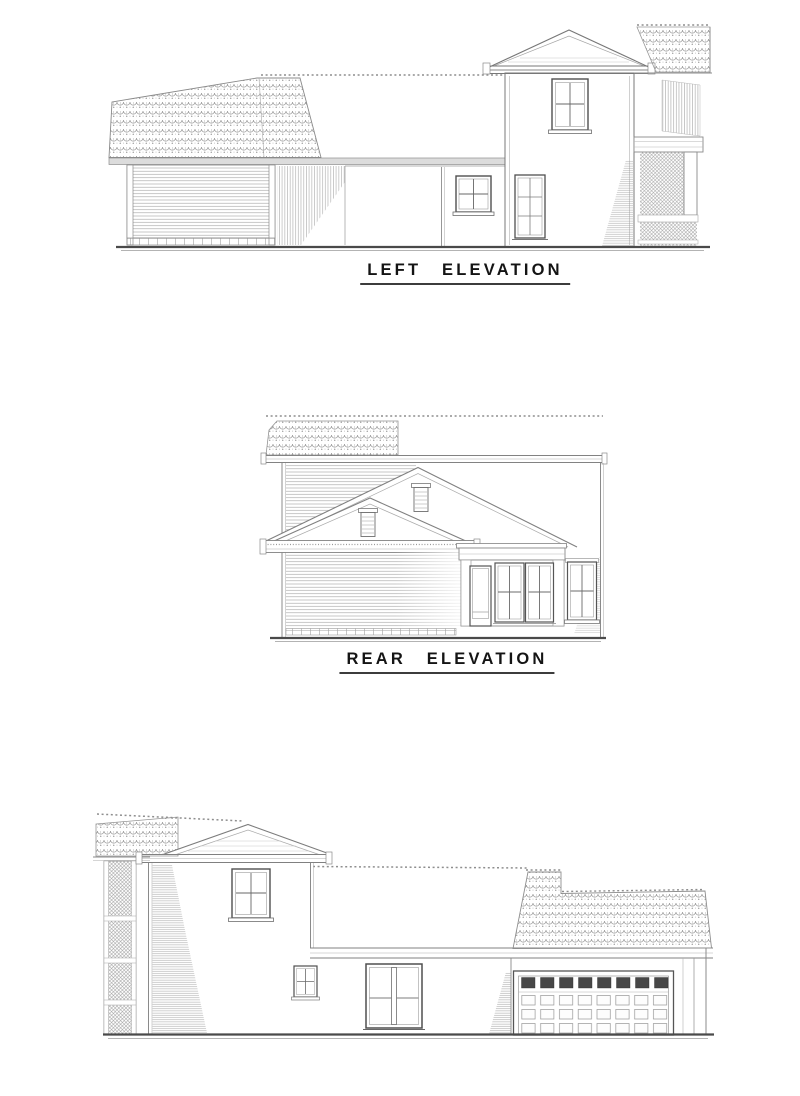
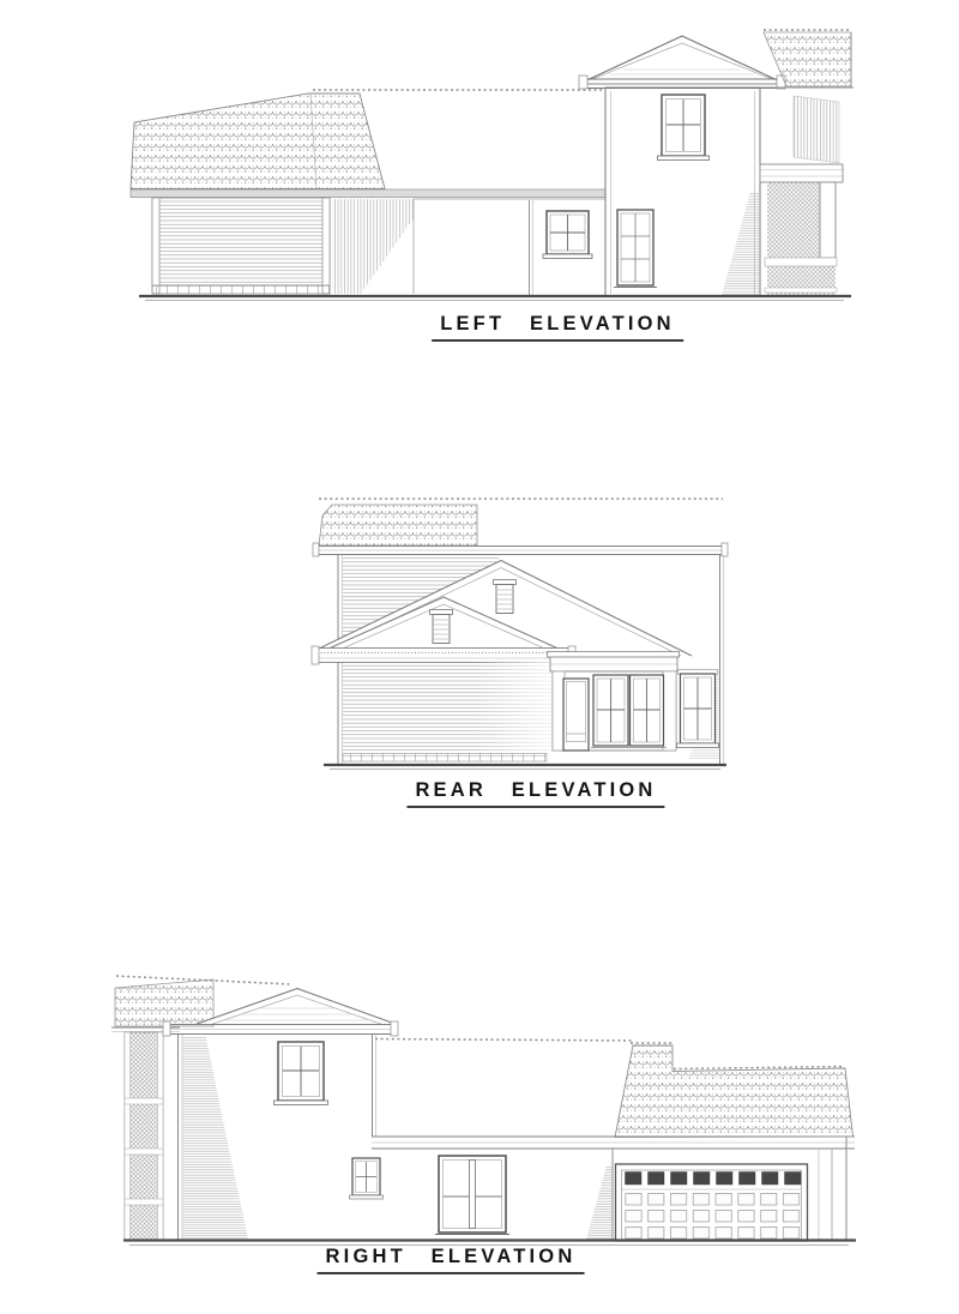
  LEFT ELEVATION
  REAR ELEVATION
+ RIGHT ELEVATION
